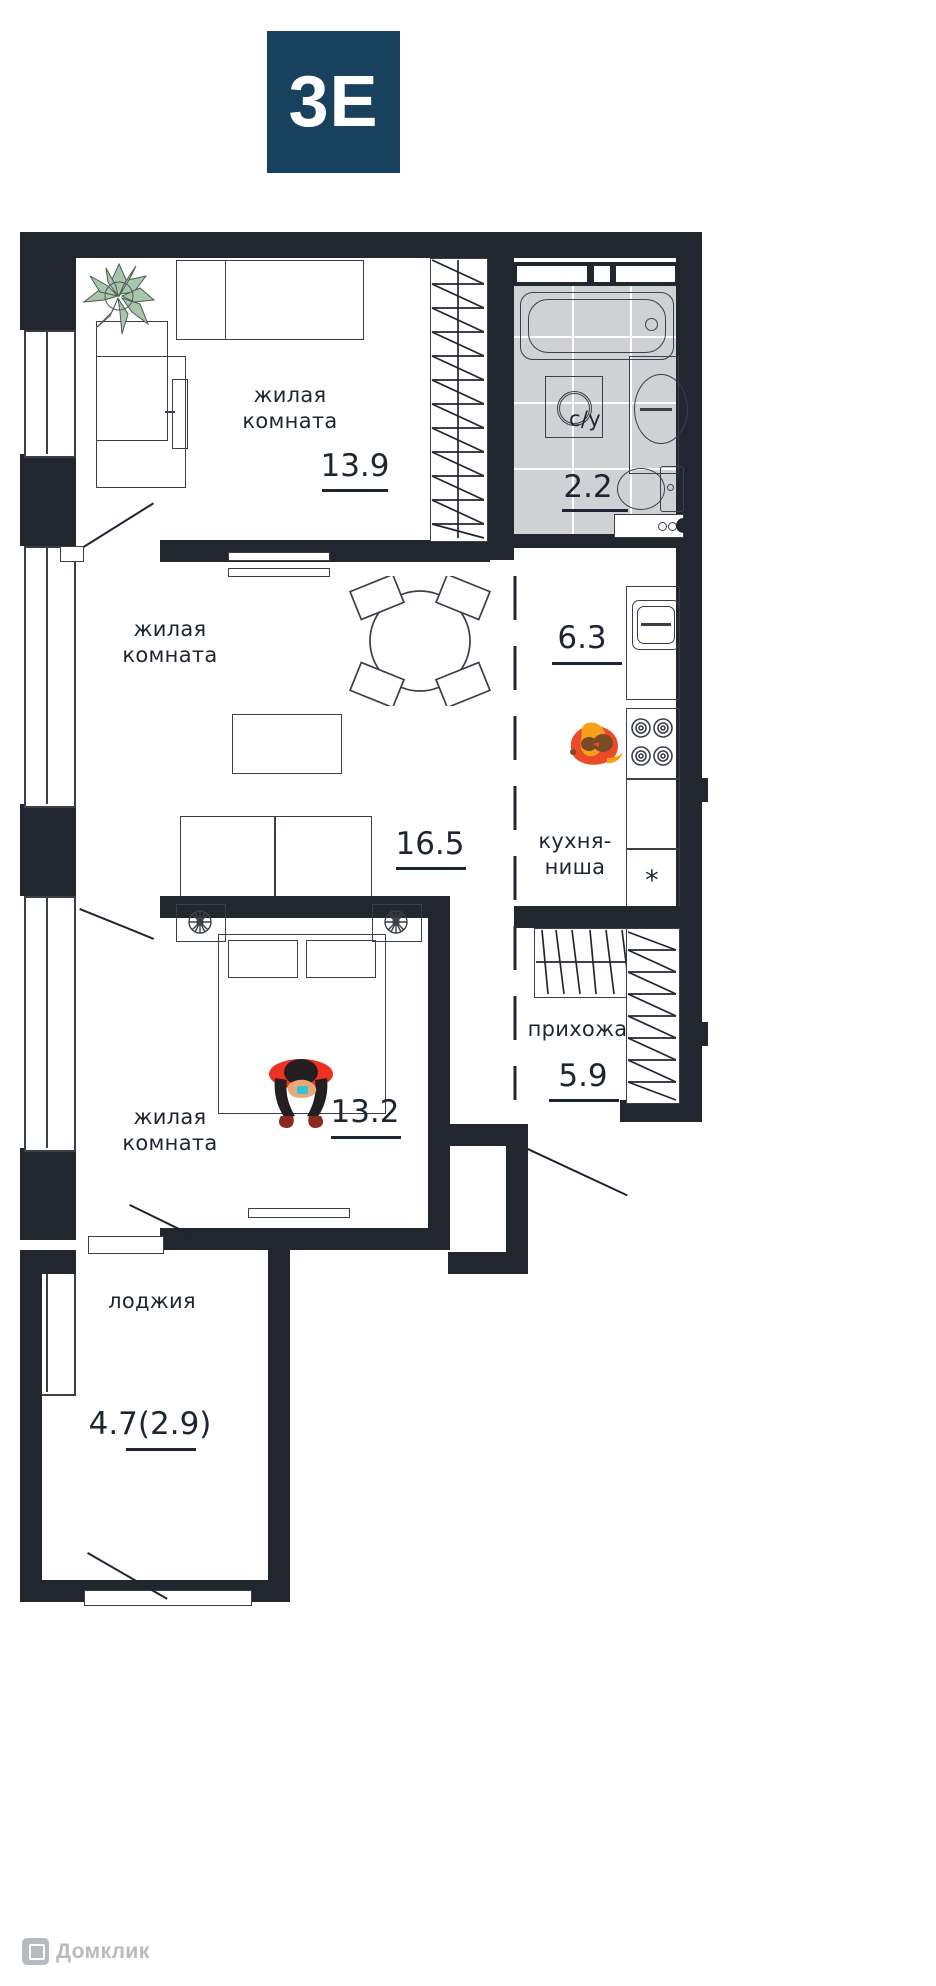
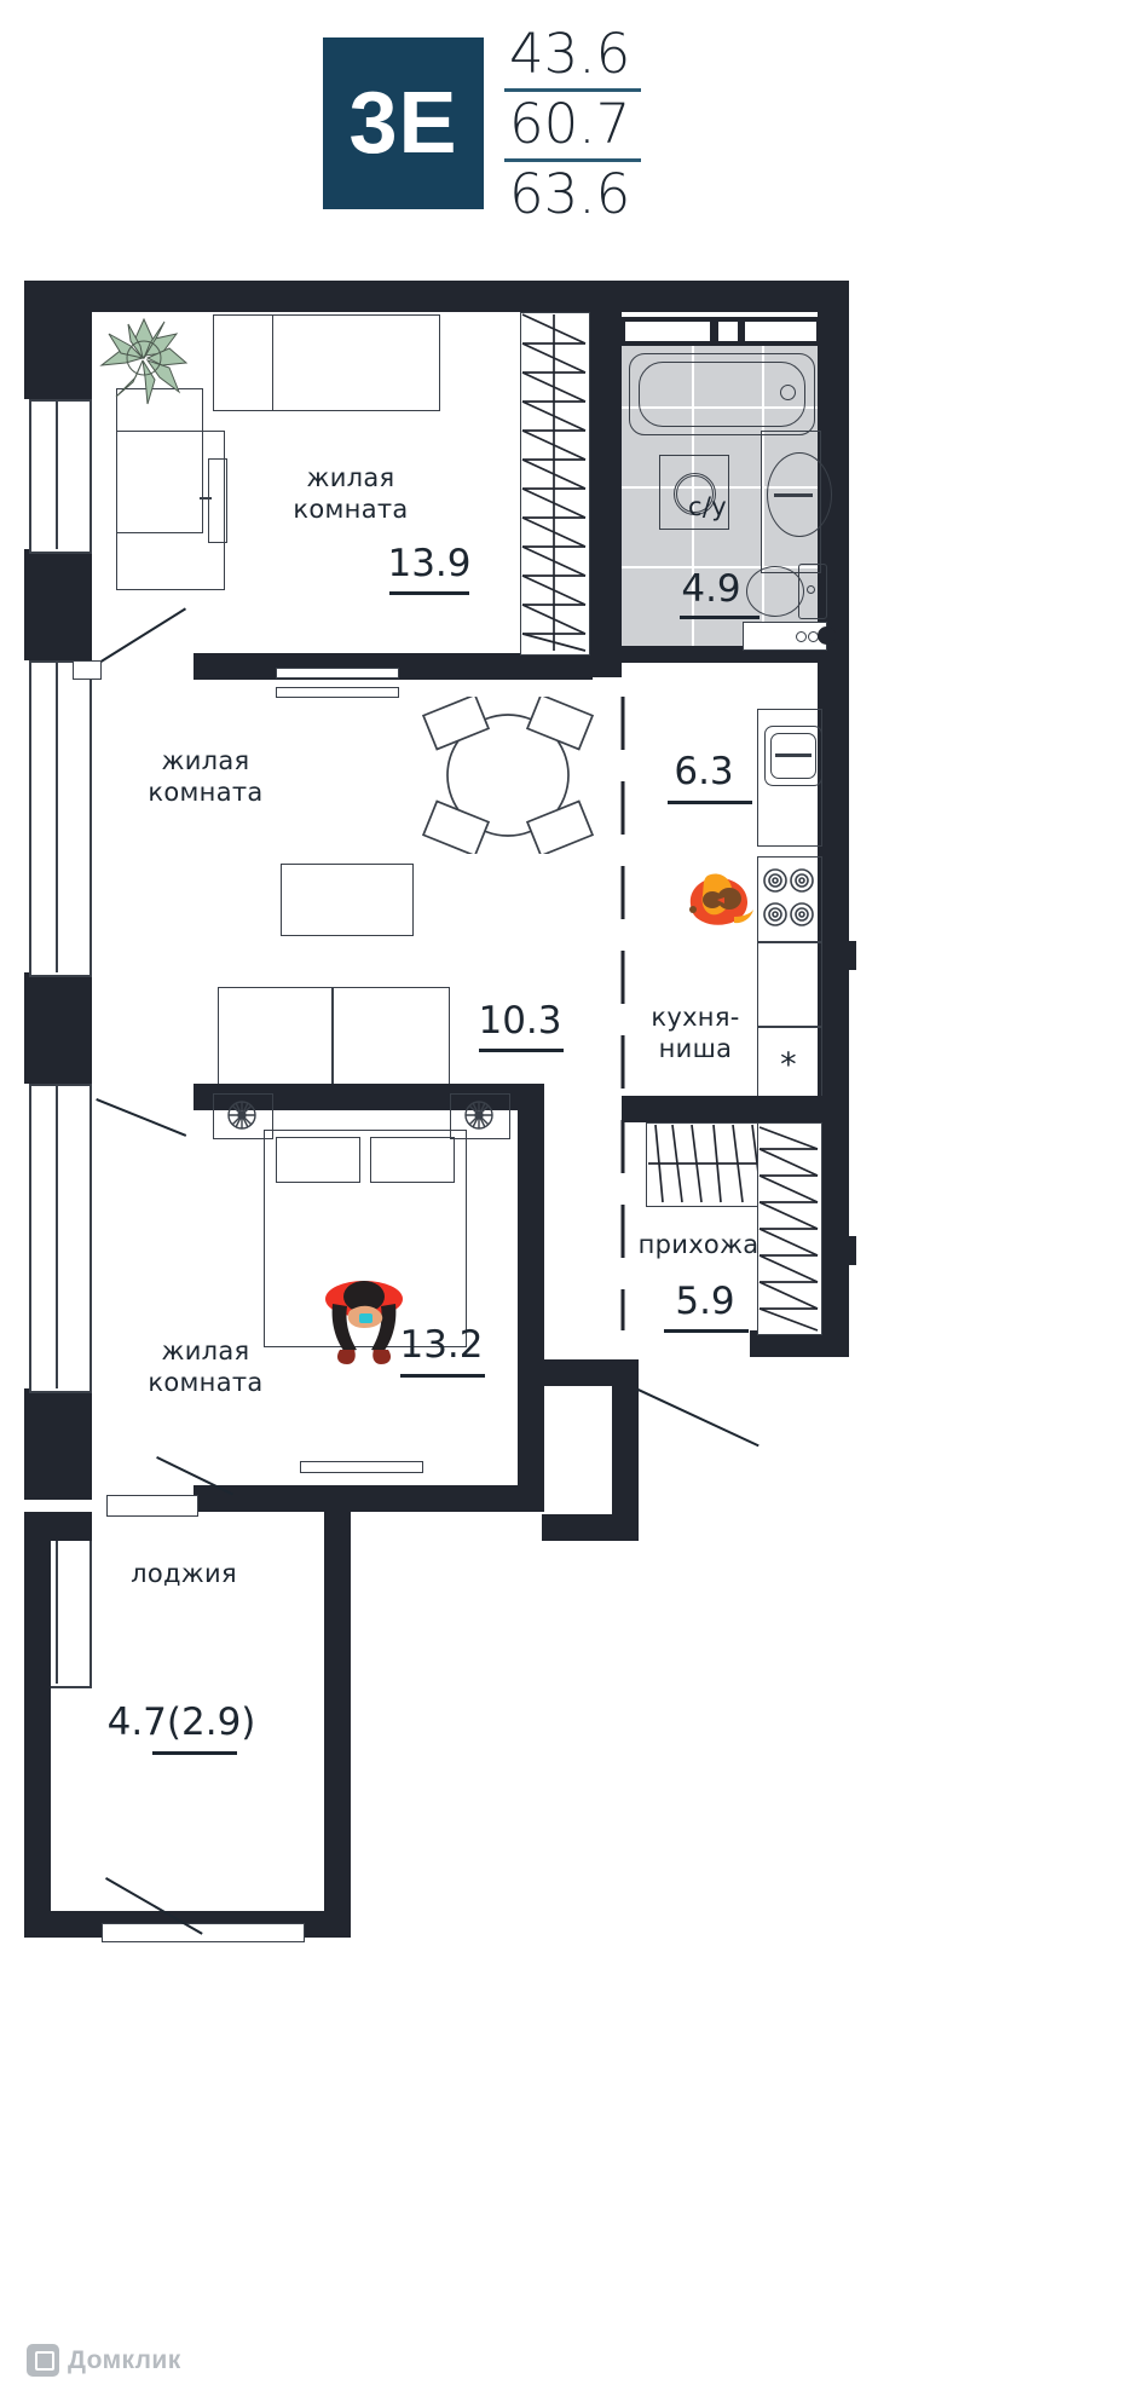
  3Е
+ 43.6
+ 60.7
+ 63.6
  жилая
  комната
  13.9
  с/у
- 2.2
+ 4.9
  жилая
  комната
- 16.5
+ 10.3
  6.3
  кухня-
  ниша
  *
  прихожа
  5.9
  жилая
  комната
  13.2
  лоджия
  4.7(2.9)
  Домклик
